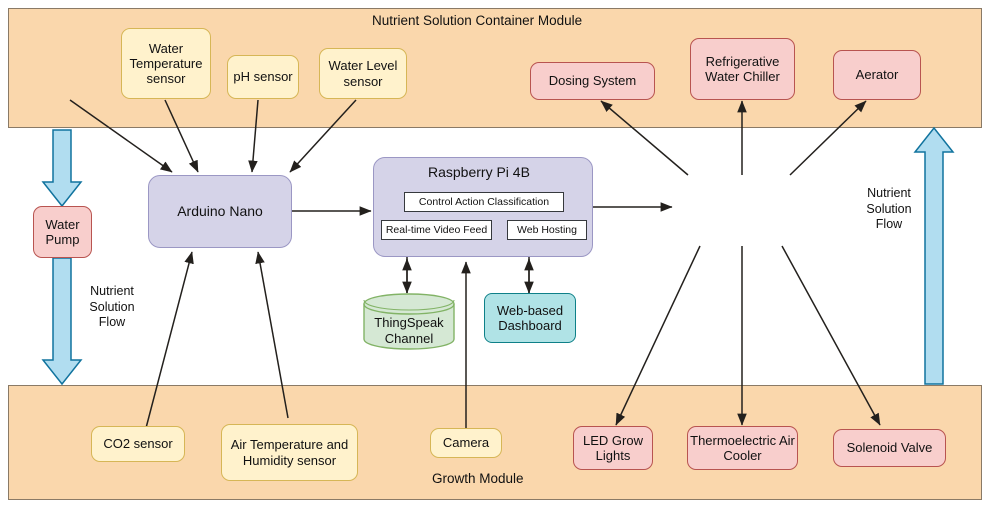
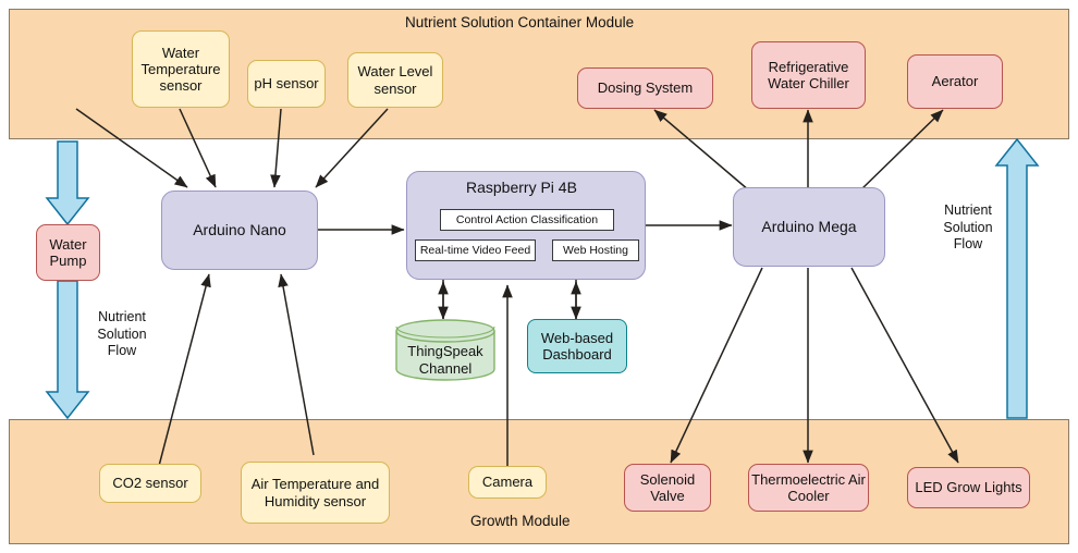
  Nutrient Solution Container Module
  Growth Module
  Water Temperature sensor
  pH sensor
  Water Level sensor
  Dosing System
  Refrigerative Water Chiller
  Aerator
  Water Pump
  Nutrient
  Solution
  Flow
  Nutrient
  Solution
  Flow
  Arduino Nano
  Raspberry Pi 4B
  Control Action Classification
  Real-time Video Feed
  Web Hosting
+ Arduino Mega
  ThingSpeak
  Channel
  Web-based
  Dashboard
  CO2 sensor
  Air Temperature and Humidity sensor
  Camera
- LED Grow Lights
+ Solenoid Valve
  Thermoelectric Air Cooler
- Solenoid Valve
+ LED Grow Lights
